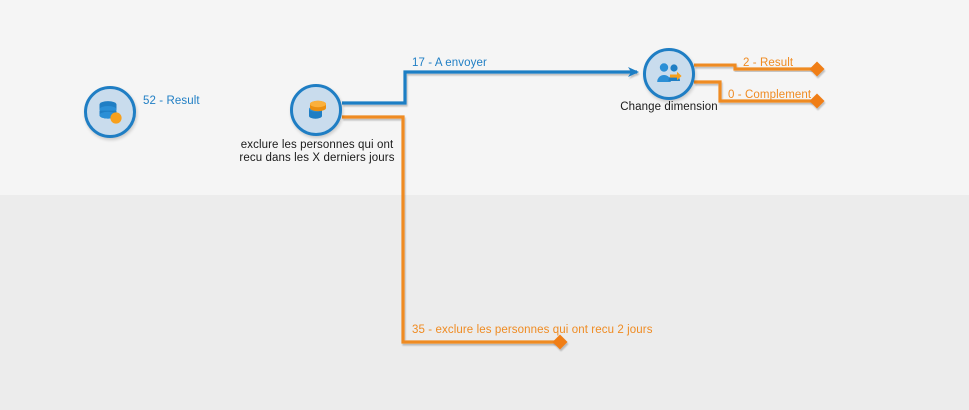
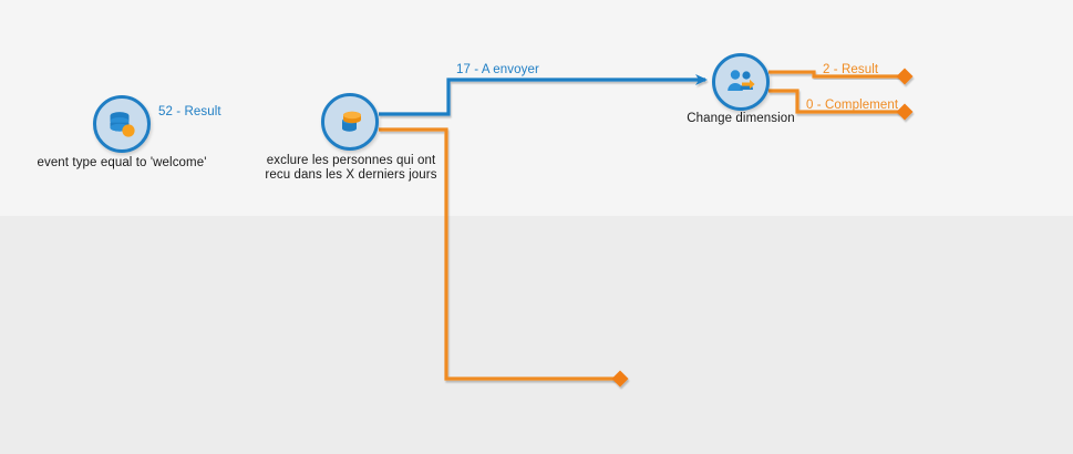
+ event type equal to 'welcome'
  exclure les personnes qui ont
  recu dans les X derniers jours
  Change dimension
  52 - Result
  17 - A envoyer
- 35 - exclure les personnes qui ont recu 2 jours
  2 - Result
  0 - Complement
